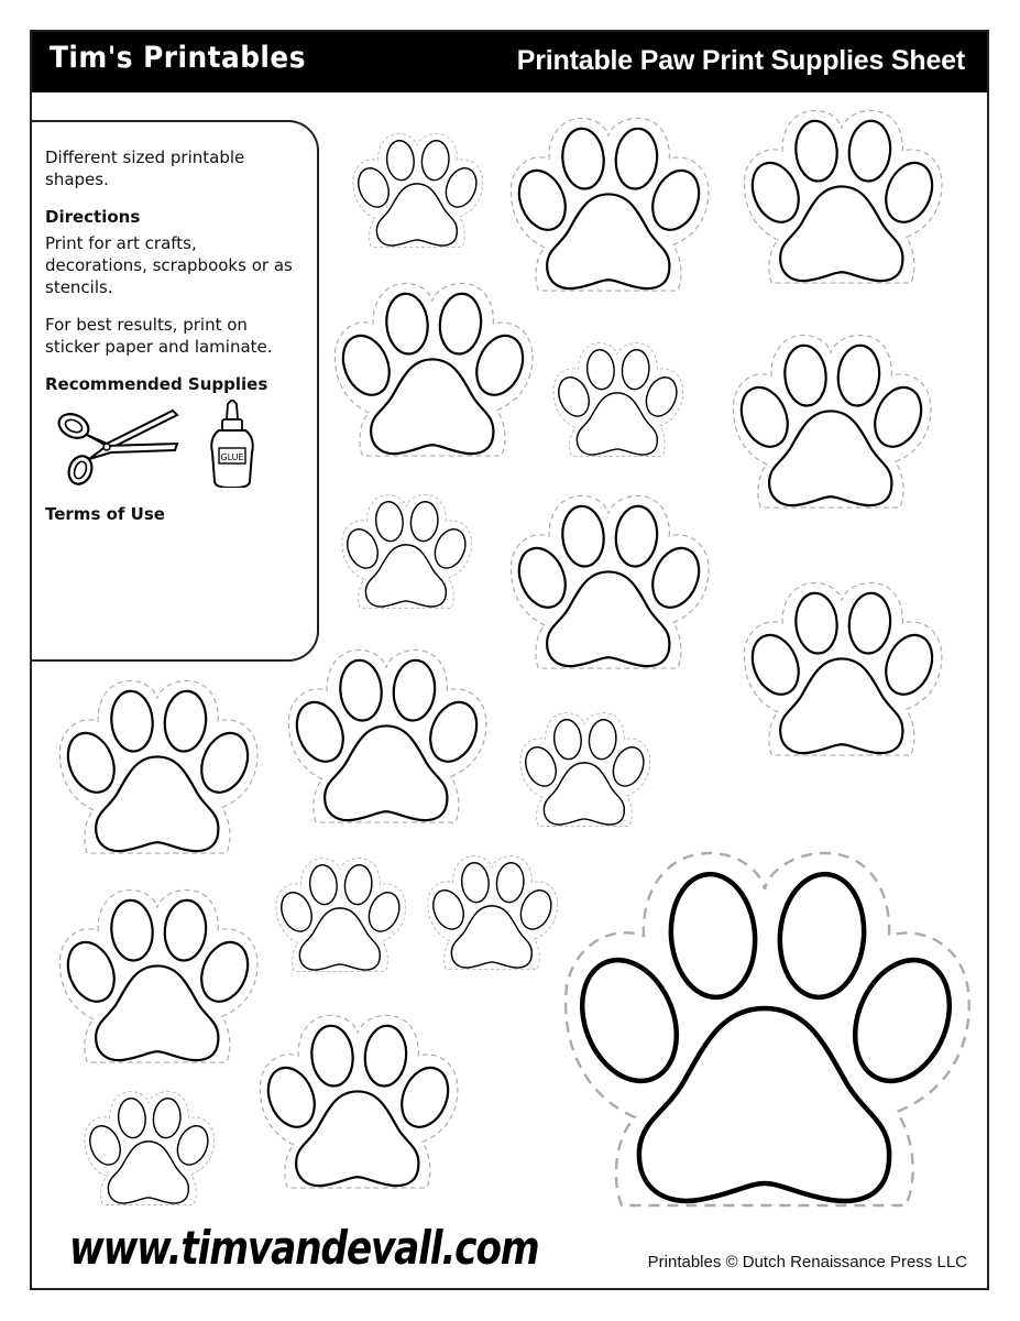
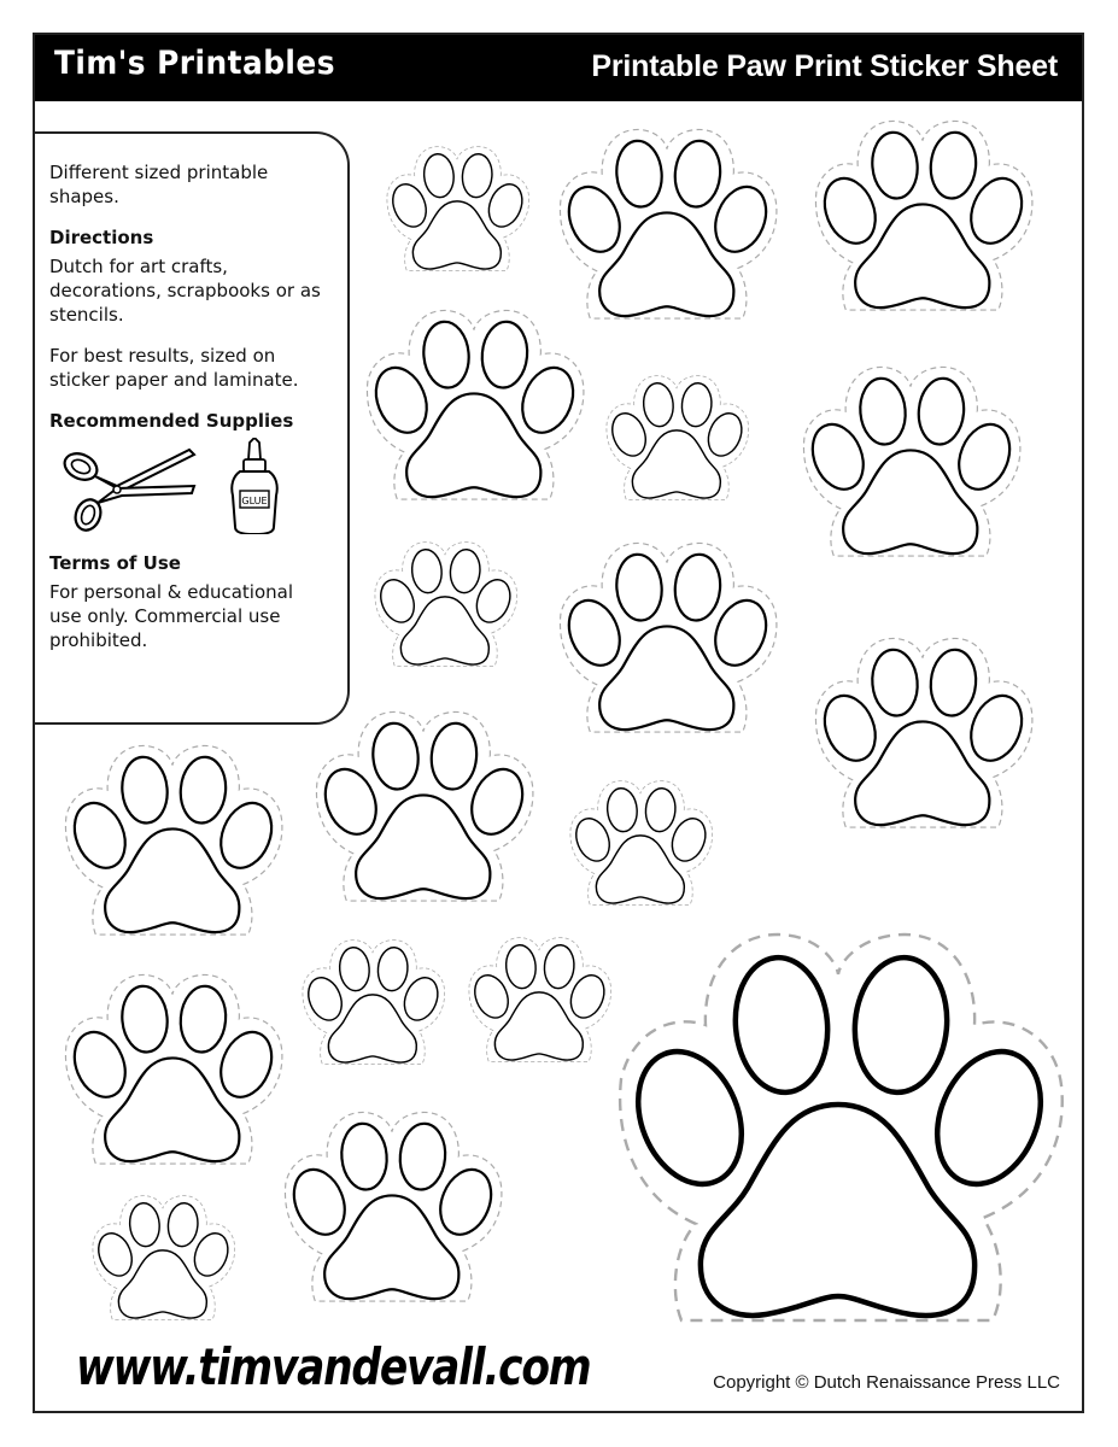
  Tim's Printables
- Printable Paw Print Supplies Sheet
+ Printable Paw Print Sticker Sheet
  Different sized printable shapes.
  Directions
- Print for art crafts, decorations, scrapbooks or as stencils.
+ Dutch for art crafts, decorations, scrapbooks or as stencils.
- For best results, print on sticker paper and laminate.
+ For best results, sized on sticker paper and laminate.
  Recommended Supplies
  GLUE
  Terms of Use
+ For personal & educational use only. Commercial use prohibited.
  www.timvandevall.com
- Printables © Dutch Renaissance Press LLC
+ Copyright © Dutch Renaissance Press LLC
